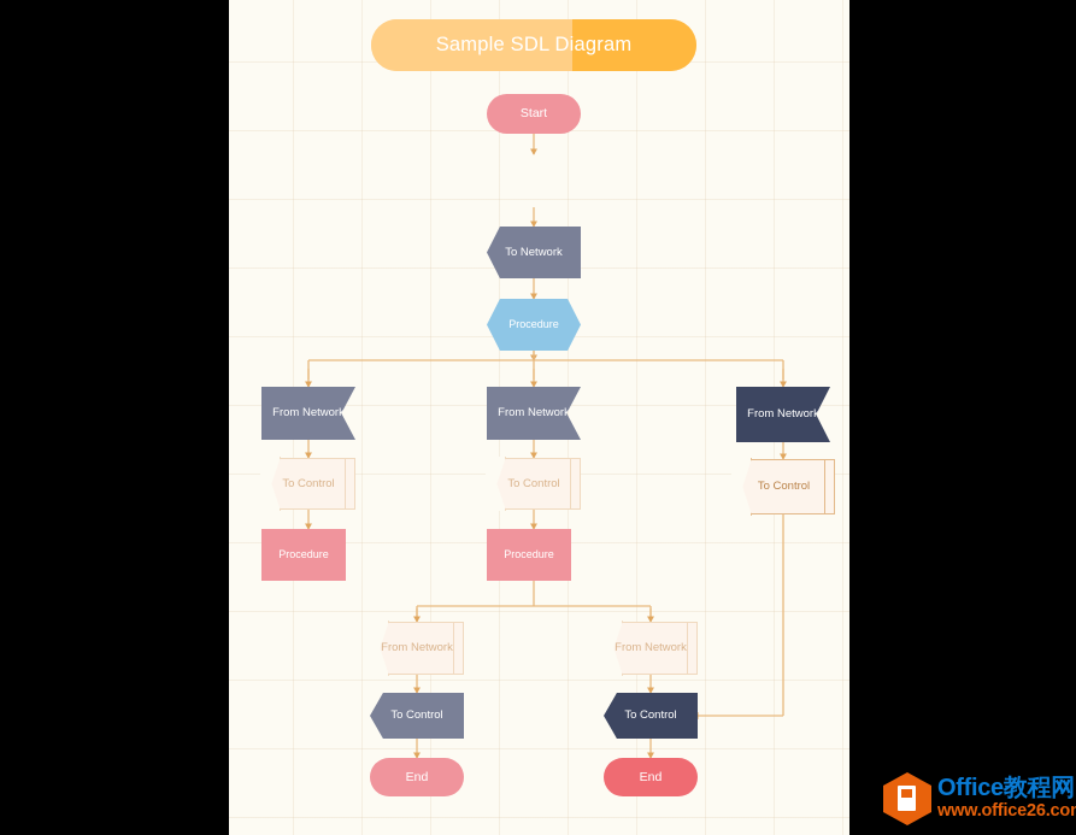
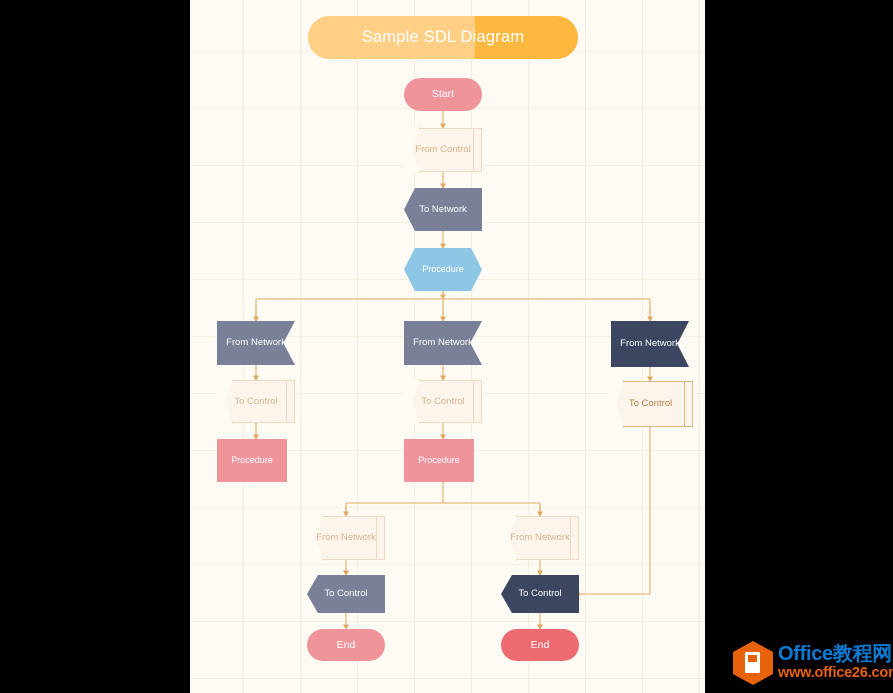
  Sample SDL Diagram
  Start
+ From Control
  To Network
  Procedure
  From Networ
  From Networ
  From Networ
  To Control
  To Control
  To Control
  Procedure
  Procedure
  From Network
  From Network
  To Control
  To Control
  End
  End
  Office教程网
  www.office26.co
